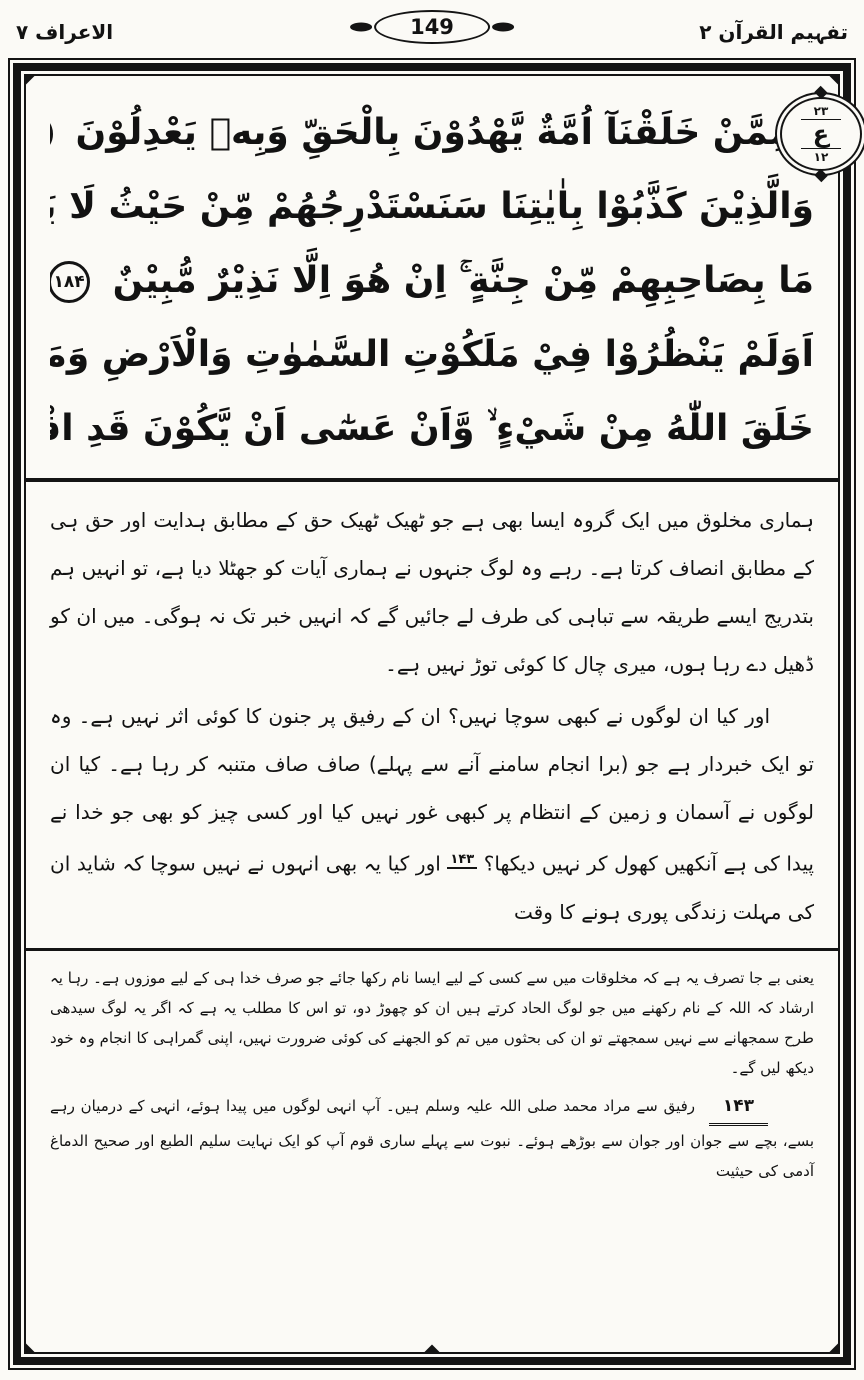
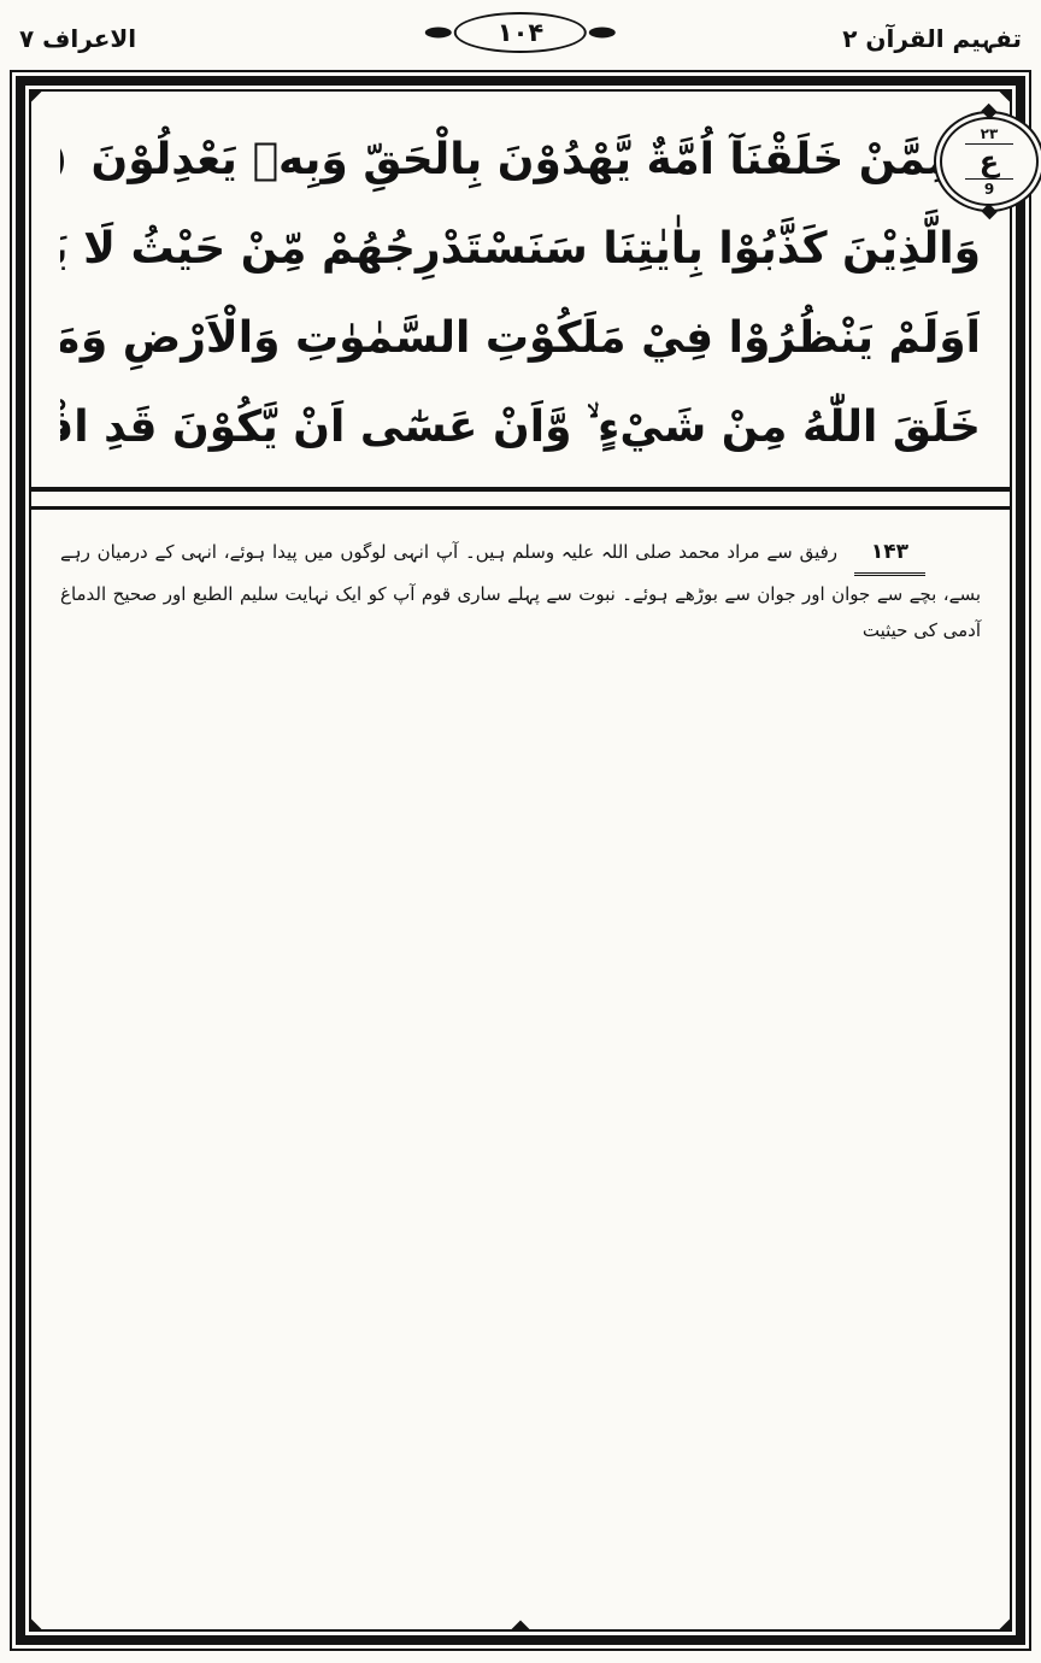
  تفہیم القرآن ۲
- 149
+ ۱۰۴
  الاعراف ۷
  مَّنْ خَلَقْنَآ اُمَّةٌ يَّهْدُوْنَ بِالْحَقِّ وَبِهٖ يَعْدِلُوْنَ
  وَالَّذِيْنَ كَذَّبُوْا بِاٰيٰتِنَا سَنَسْتَدْرِجُهُمْ مِّنْ حَيْثُ لَا يَ
- مَا بِصَاحِبِهِمْ مِّنْ جِنَّةٍ ۚ اِنْ هُوَ اِلَّا نَذِيْرٌ مُّبِيْنٌ ۱۸۴
  اَوَلَمْ يَنْظُرُوْا فِيْ مَلَكُوْتِ السَّمٰوٰتِ وَالْاَرْضِ وَمَ
  خَلَقَ اللّٰهُ مِنْ شَيْءٍ ۙ وَّاَنْ عَسٰٓى اَنْ يَّكُوْنَ قَدِ اقْ
- ہماری مخلوق میں ایک گروہ ایسا بھی ہے جو ٹھیک ٹھیک حق کے مطابق ہدایت اور حق ہی کے مطابق انصاف کرتا ہے۔ رہے وہ لوگ جنہوں نے ہماری آیات کو جھٹلا دیا ہے، تو انہیں ہم بتدریج ایسے طریقہ سے تباہی کی طرف لے جائیں گے کہ انہیں خبر تک نہ ہوگی۔ میں ان کو ڈھیل دے رہا ہوں، میری چال کا کوئی توڑ نہیں ہے۔
- اور کیا ان لوگوں نے کبھی سوچا نہیں؟ ان کے رفیق پر جنون کا کوئی اثر نہیں ہے۔ وہ تو ایک خبردار ہے جو (برا انجام سامنے آنے سے پہلے) صاف صاف متنبہ کر رہا ہے۔ کیا ان لوگوں نے آسمان و زمین کے انتظام پر کبھی غور نہیں کیا اور کسی چیز کو بھی جو خدا نے پیدا کی ہے آنکھیں کھول کر نہیں دیکھا؟ ۱۴۳ اور کیا یہ بھی انہوں نے نہیں سوچا کہ شاید ان کی مہلت زندگی پوری ہونے کا وقت
- یعنی بے جا تصرف یہ ہے کہ مخلوقات میں سے کسی کے لیے ایسا نام رکھا جائے جو صرف خدا ہی کے لیے موزوں ہے۔ رہا یہ ارشاد کہ اللہ کے نام رکھنے میں جو لوگ الحاد کرتے ہیں ان کو چھوڑ دو، تو اس کا مطلب یہ ہے کہ اگر یہ لوگ سیدھی طرح سمجھانے سے نہیں سمجھتے تو ان کی بحثوں میں تم کو الجھنے کی کوئی ضرورت نہیں، اپنی گمراہی کا انجام وہ خود دیکھ لیں گے۔
  ۱۴۳ رفیق سے مراد محمد صلی اللہ علیہ وسلم ہیں۔ آپ انہی لوگوں میں پیدا ہوئے، انہی کے درمیان رہے بسے، بچے سے جوان اور جوان سے بوڑھے ہوئے۔ نبوت سے پہلے ساری قوم آپ کو ایک نہایت سلیم الطبع اور صحیح الدماغ آدمی کی حیثیت
  ۲۳
  ع
- ۱۲
+ 9
